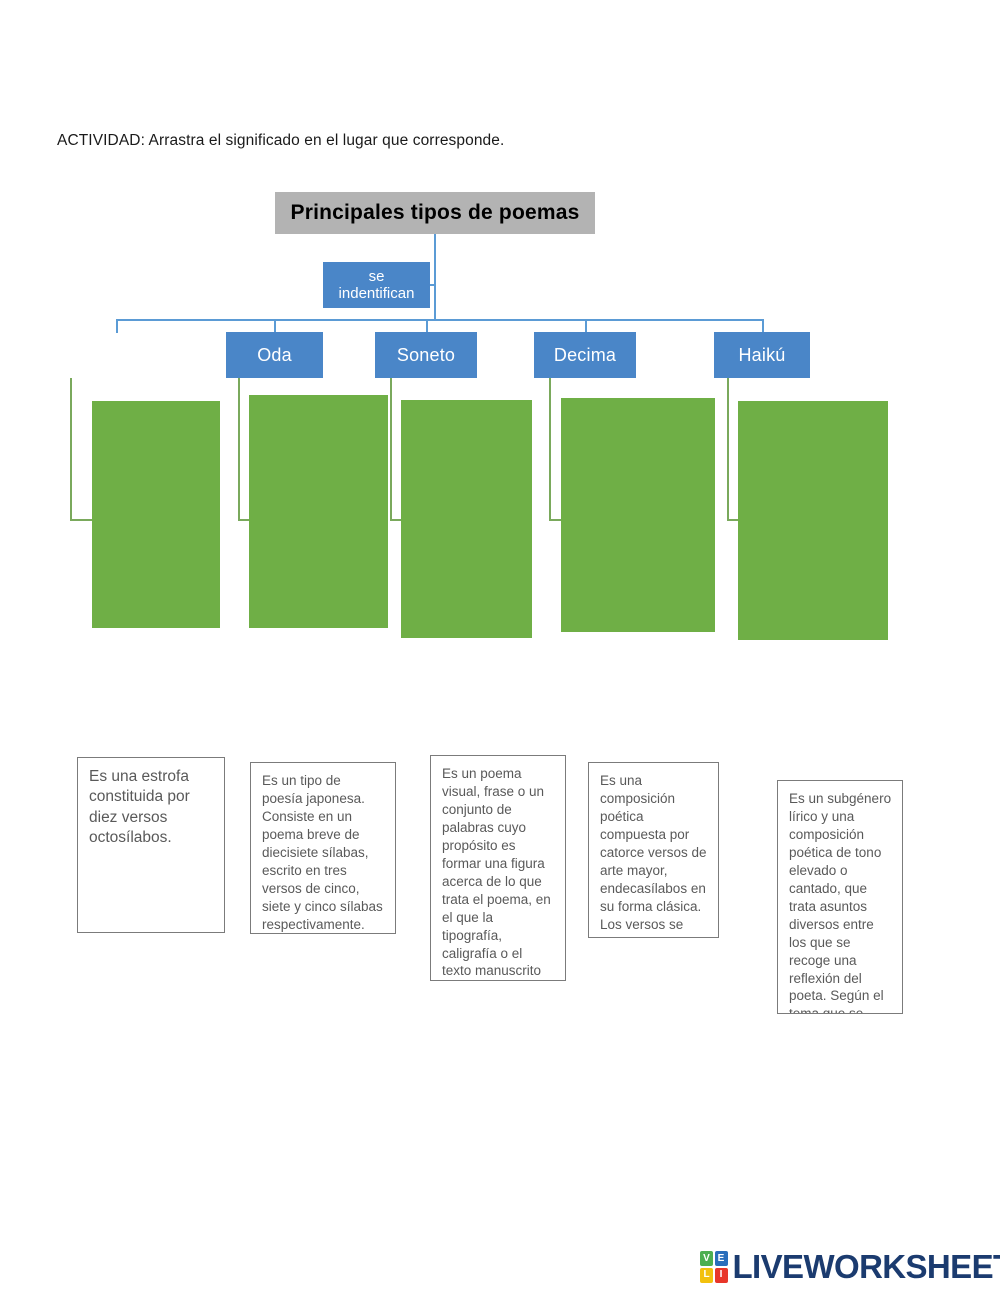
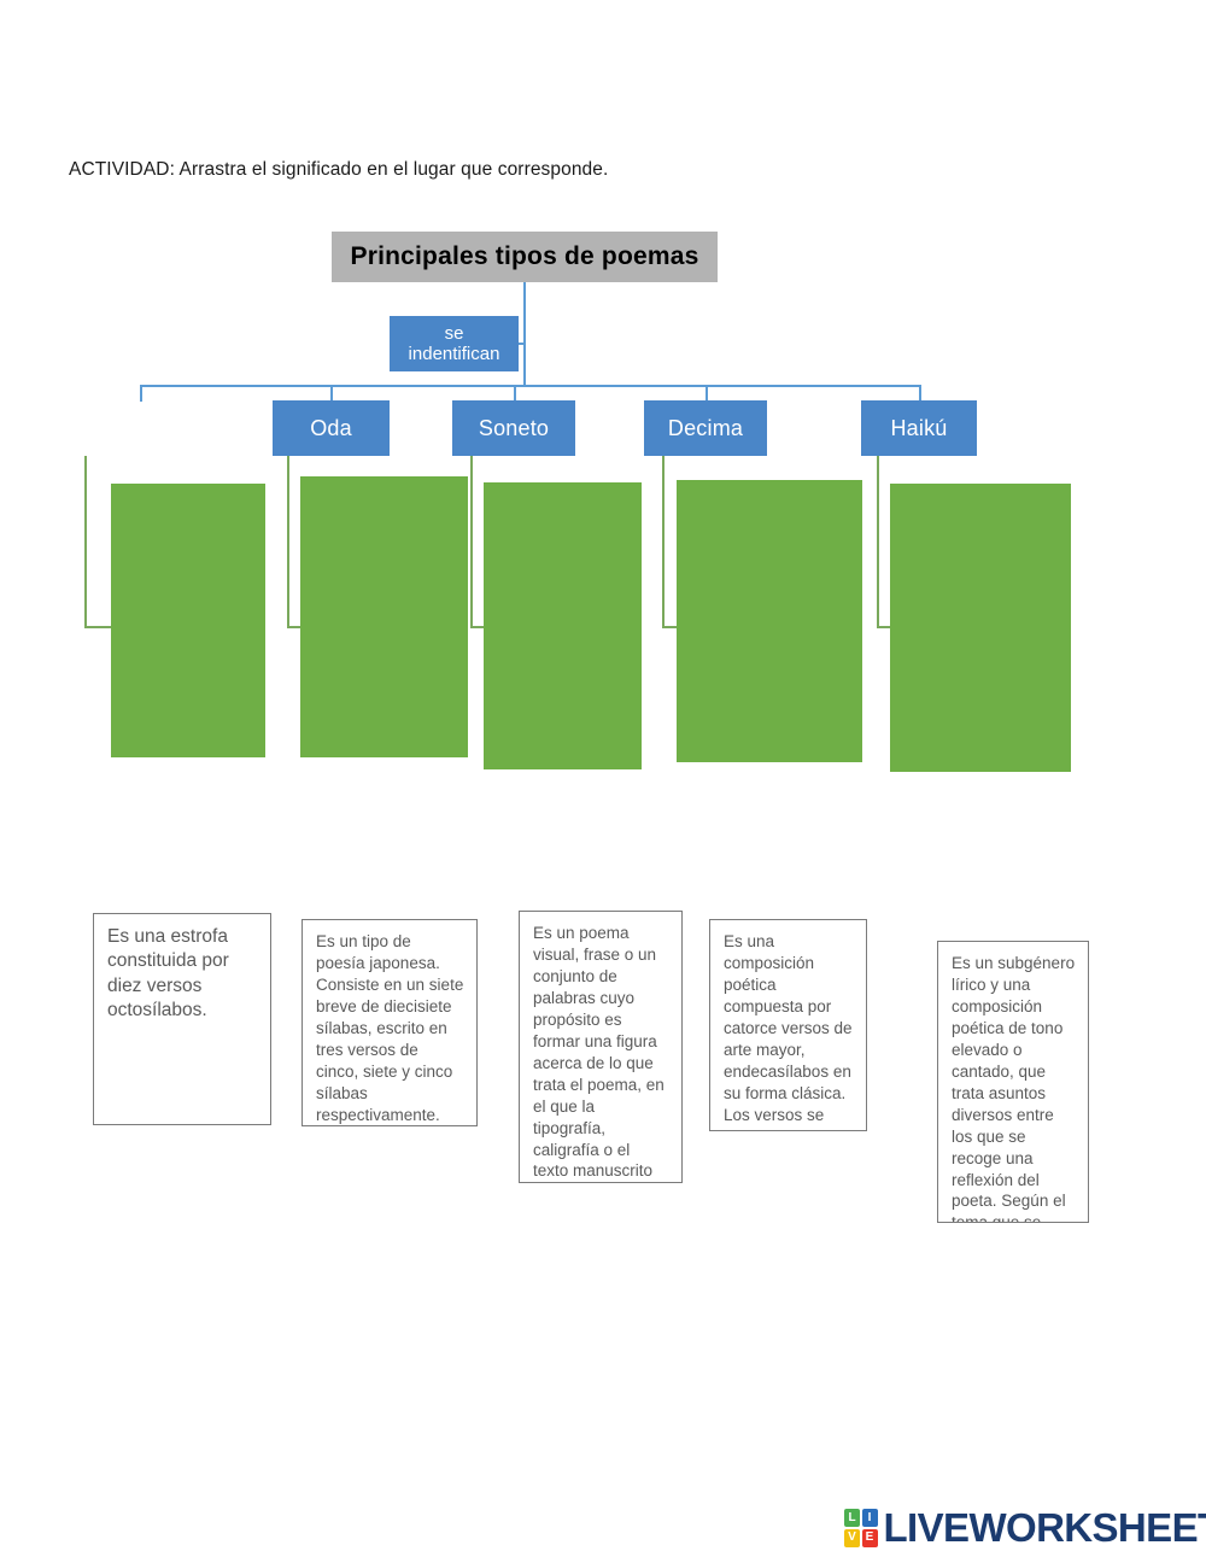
  ACTIVIDAD: Arrastra el significado en el lugar que corresponde.
  Principales tipos de poemas
  se
  indentifican
  Oda
  Soneto
  Decima
  Haikú
  Es una estrofa constituida por diez versos octosílabos.
- Es un tipo de poesía japonesa. Consiste en un poema breve de diecisiete sílabas, escrito en tres versos de cinco, siete y cinco sílabas respectivamente.
+ Es un tipo de poesía japonesa. Consiste en un siete breve de diecisiete sílabas, escrito en tres versos de cinco, siete y cinco sílabas respectivamente.
  Es un poema visual, frase o un conjunto de palabras cuyo propósito es formar una figura acerca de lo que trata el poema, en el que la tipografía, caligrafía o el texto manuscrito
  Es un subgénero lírico y una composición poética de tono elevado o cantado, que trata asuntos diversos entre los que se recoge una reflexión del poeta. Según el tema que se
- V
+ L
- E
+ I
- L
+ V
- I
+ E
  LIVEWORKSHEE
